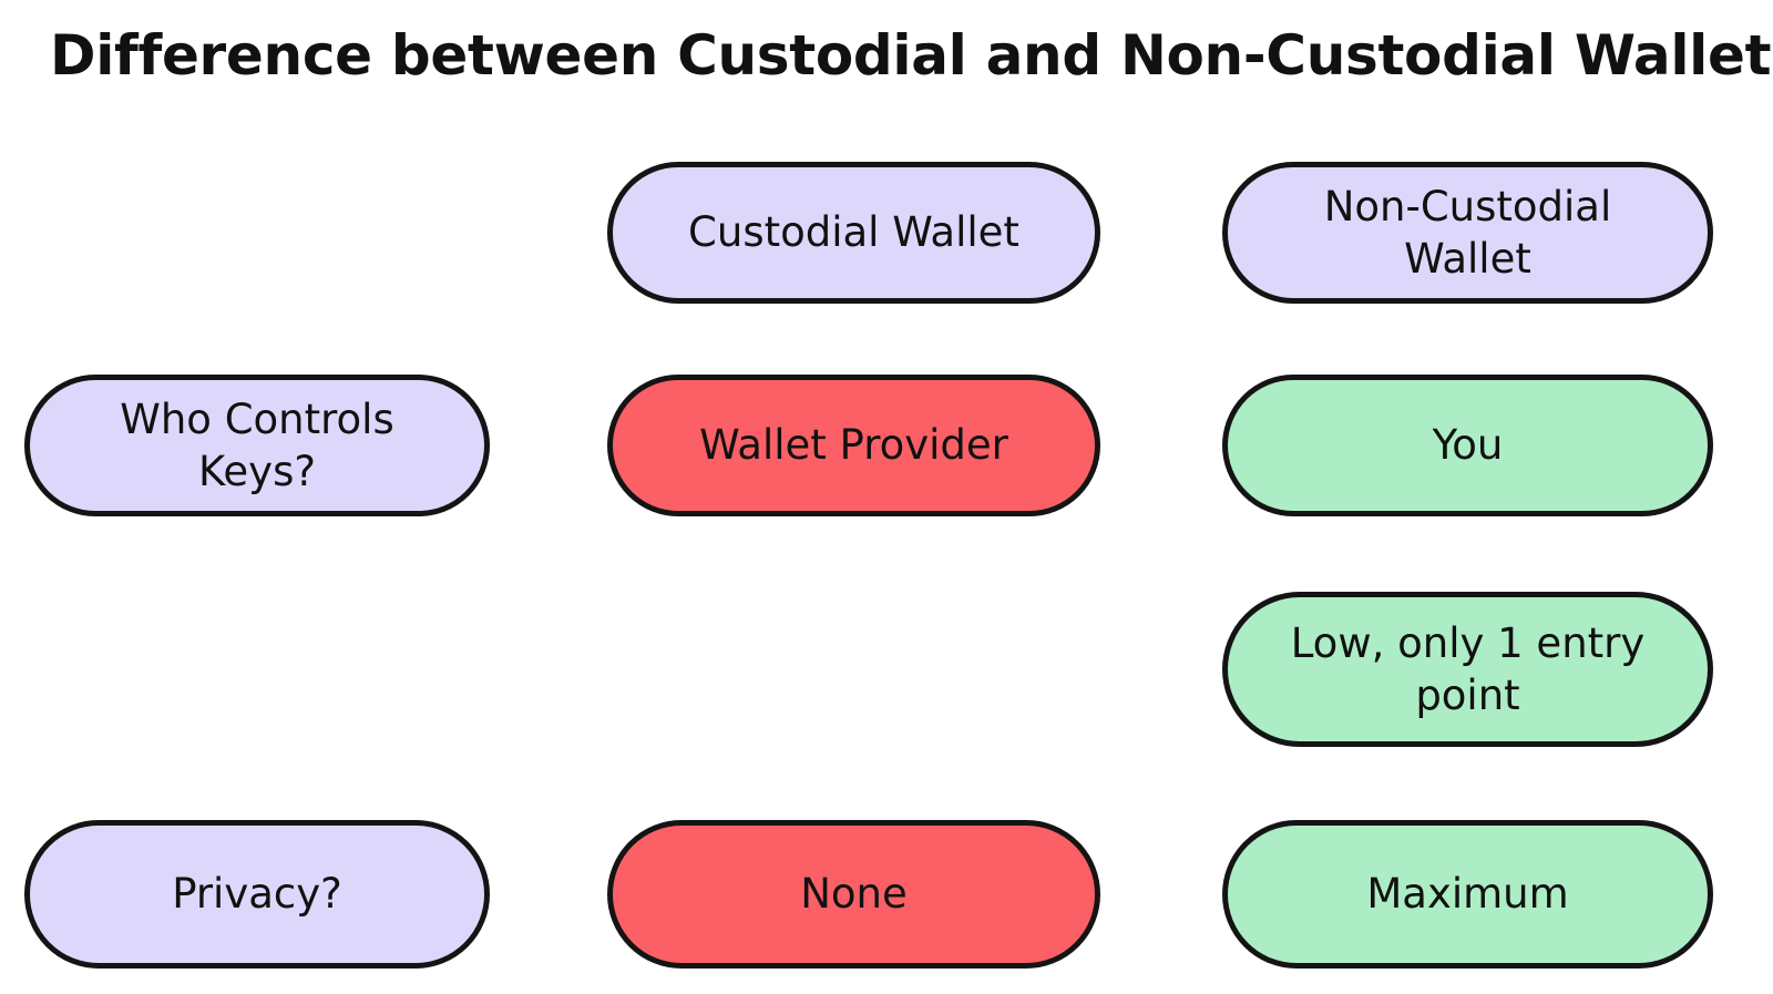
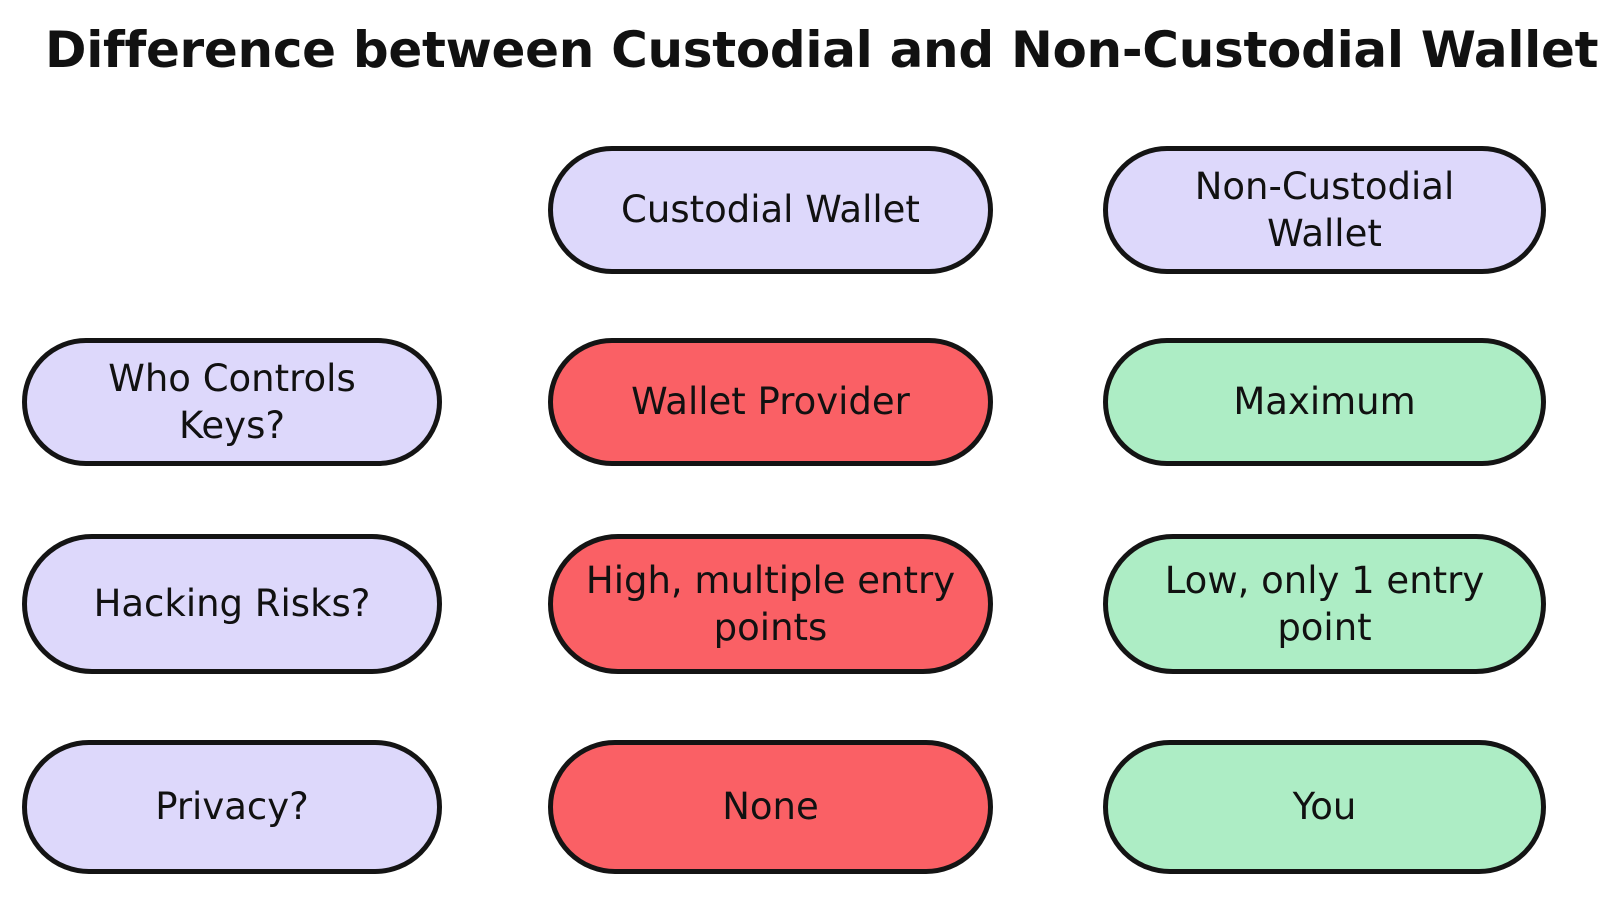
  Difference between Custodial and Non-Custodial Wallet
  Custodial Wallet
  Non-Custodial Wallet
  Who Controls Keys?
  Wallet Provider
- You
+ Maximum
+ Hacking Risks?
+ High, multiple entry
+ points
  Low, only 1 entry point
  Privacy?
  None
- Maximum
+ You
